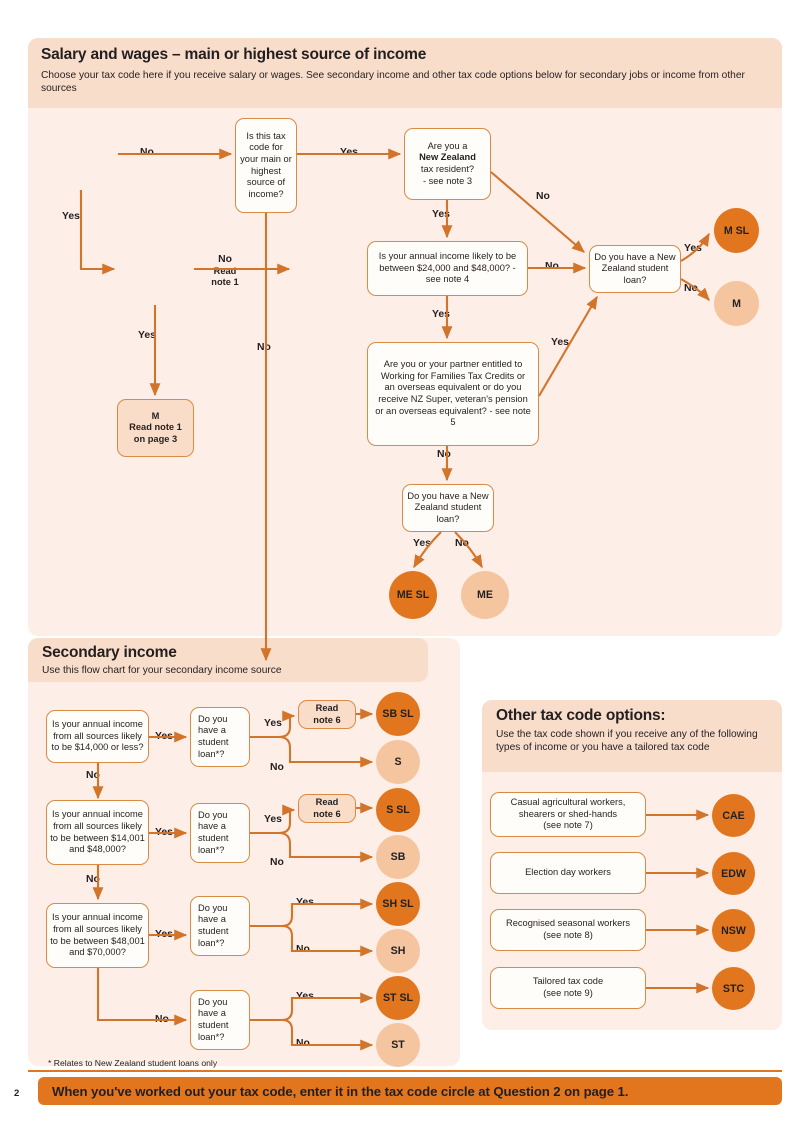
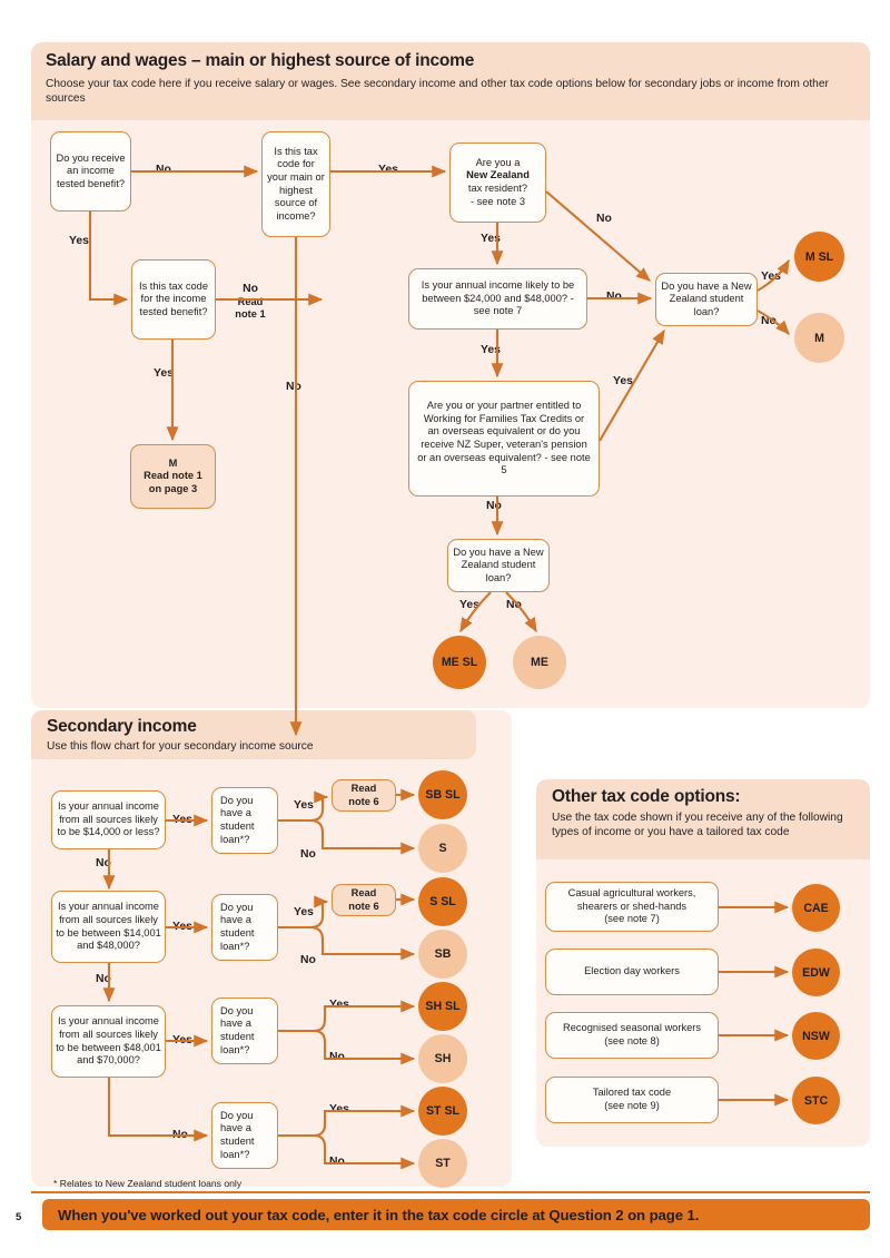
  Salary and wages – main or highest source of income
  Choose your tax code here if you receive salary or wages. See secondary income and other tax code options below for secondary jobs or income from other sources
+ Do you receive an income tested benefit?
+ Is this tax code for the income tested benefit?
  Is this tax code for your main or highest source of income?
  Are you a
  New Zealand
  tax resident?
  - see note 3
- Is your annual income likely to be between $24,000 and $48,000? - see note 4
+ Is your annual income likely to be between $24,000 and $48,000? - see note 7
  Are you or your partner entitled to Working for Families Tax Credits or an overseas equivalent or do you receive NZ Super, veteran's pension or an overseas equivalent? - see note 5
  Do you have a New Zealand student loan?
  Do you have a New Zealand student loan?
  M
  Read note 1
  on page 3
  M SL
  M
  ME SL
  ME
  No
  Yes
  Yes
  No
  Read
  note 1
  Yes
  No
  No
  No
  Yes
  Yes
  Secondary income
  Use this flow chart for your secondary income source
  Is your annual income from all sources likely to be $14,000 or less?
  Do you have a student loan*?
  Read
  note 6
  SB SL
  S
  No
  Yes
  No
  Is your annual income from all sources likely to be between $14,001 and $48,000?
  Do you have a student loan*?
  Read
  note 6
  S SL
  SB
  No
  Yes
  No
  Is your annual income from all sources likely to be between $48,001 and $70,000?
  Do you have a student loan*?
  SH SL
  SH
  Yes
  No
  Do you have a student loan*?
  ST SL
  ST
  Yes
  No
  Other tax code options:
  Use the tax code shown if you receive any of the following types of income or you have a tailored tax code
  Casual agricultural workers,
  shearers or shed-hands
  (see note 7)
  CAE
  Election day workers
  EDW
  Recognised seasonal workers
  (see note 8)
  NSW
  Tailored tax code
  (see note 9)
  STC
  * Relates to New Zealand student loans only
  When you've worked out your tax code, enter it in the tax code circle at Question 2 on page 1.
- 2
+ 5
